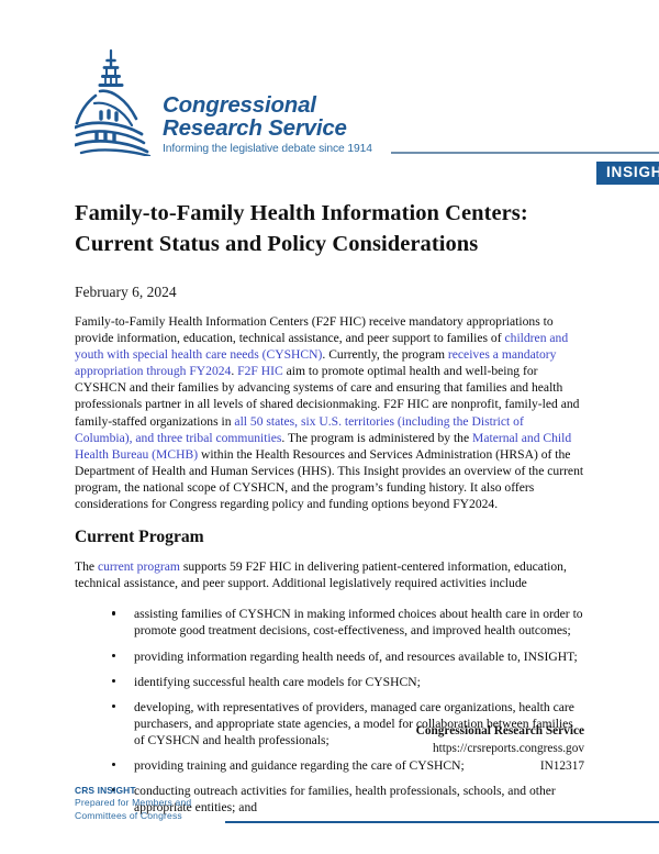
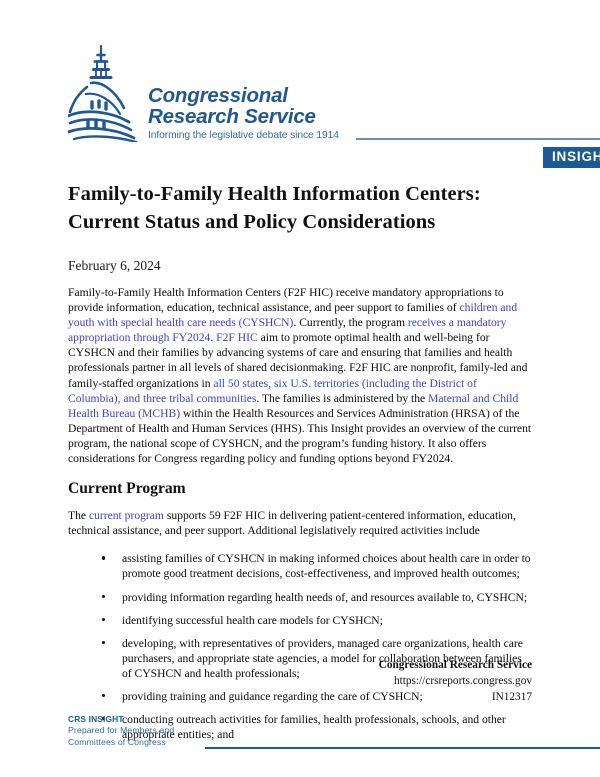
  Congressional
  Research Service
  Informing the legislative debate since 1914
  INSIGH
  Family-to-Family Health Information Centers: Current Status and Policy Considerations
  February 6, 2024
- Family-to-Family Health Information Centers (F2F HIC) receive mandatory appropriations to provide information, education, technical assistance, and peer support to families of children and youth with special health care needs (CYSHCN). Currently, the program receives a mandatory appropriation through FY2024. F2F HIC aim to promote optimal health and well-being for CYSHCN and their families by advancing systems of care and ensuring that families and health professionals partner in all levels of shared decisionmaking. F2F HIC are nonprofit, family-led and family-staffed organizations in all 50 states, six U.S. territories (including the District of Columbia), and three tribal communities. The program is administered by the Maternal and Child Health Bureau (MCHB) within the Health Resources and Services Administration (HRSA) of the Department of Health and Human Services (HHS). This Insight provides an overview of the current program, the national scope of CYSHCN, and the program’s funding history. It also offers considerations for Congress regarding policy and funding options beyond FY2024.
+ Family-to-Family Health Information Centers (F2F HIC) receive mandatory appropriations to provide information, education, technical assistance, and peer support to families of children and youth with special health care needs (CYSHCN). Currently, the program receives a mandatory appropriation through FY2024. F2F HIC aim to promote optimal health and well-being for CYSHCN and their families by advancing systems of care and ensuring that families and health professionals partner in all levels of shared decisionmaking. F2F HIC are nonprofit, family-led and family-staffed organizations in all 50 states, six U.S. territories (including the District of Columbia), and three tribal communities. The families is administered by the Maternal and Child Health Bureau (MCHB) within the Health Resources and Services Administration (HRSA) of the Department of Health and Human Services (HHS). This Insight provides an overview of the current program, the national scope of CYSHCN, and the program’s funding history. It also offers considerations for Congress regarding policy and funding options beyond FY2024.
  Current Program
  The current program supports 59 F2F HIC in delivering patient-centered information, education, technical assistance, and peer support. Additional legislatively required activities include
  assisting families of CYSHCN in making informed choices about health care in order to promote good treatment decisions, cost-effectiveness, and improved health outcomes;
- providing information regarding health needs of, and resources available to, INSIGHT;
+ providing information regarding health needs of, and resources available to, CYSHCN;
  identifying successful health care models for CYSHCN;
  developing, with representatives of providers, managed care organizations, health care purchasers, and appropriate state agencies, a model for collaboration between families of CYSHCN and health professionals;
  providing training and guidance regarding the care of CYSHCN;
  conducting outreach activities for families, health professionals, schools, and other appropriate entities; and
  Congressional Research Service
  https://crsreports.congress.gov
  IN12317
  CRS INSIGHT
  Prepared for Members and
  Committees of Congress
